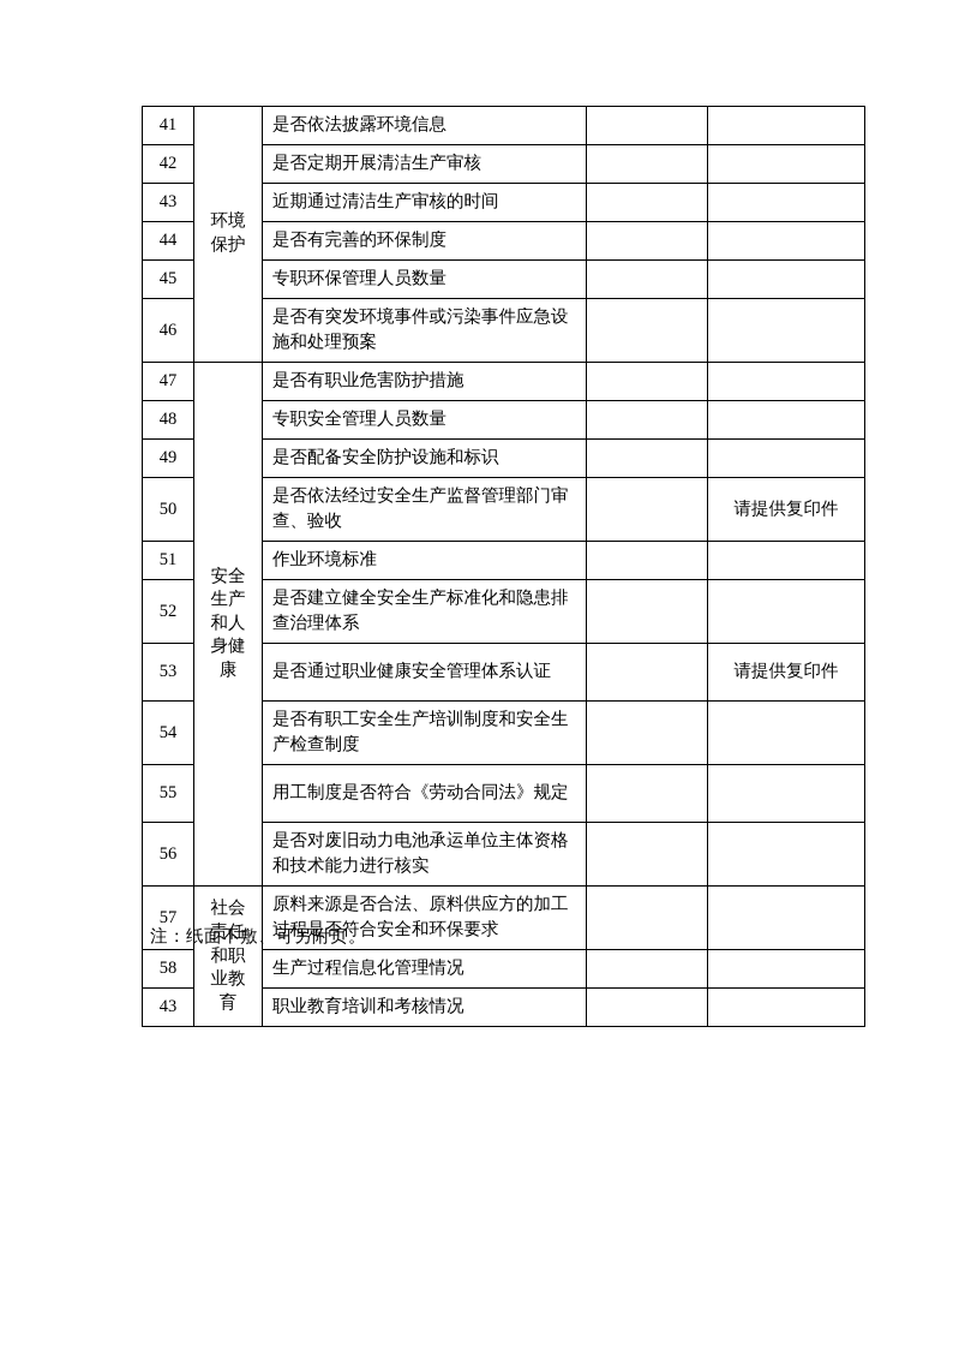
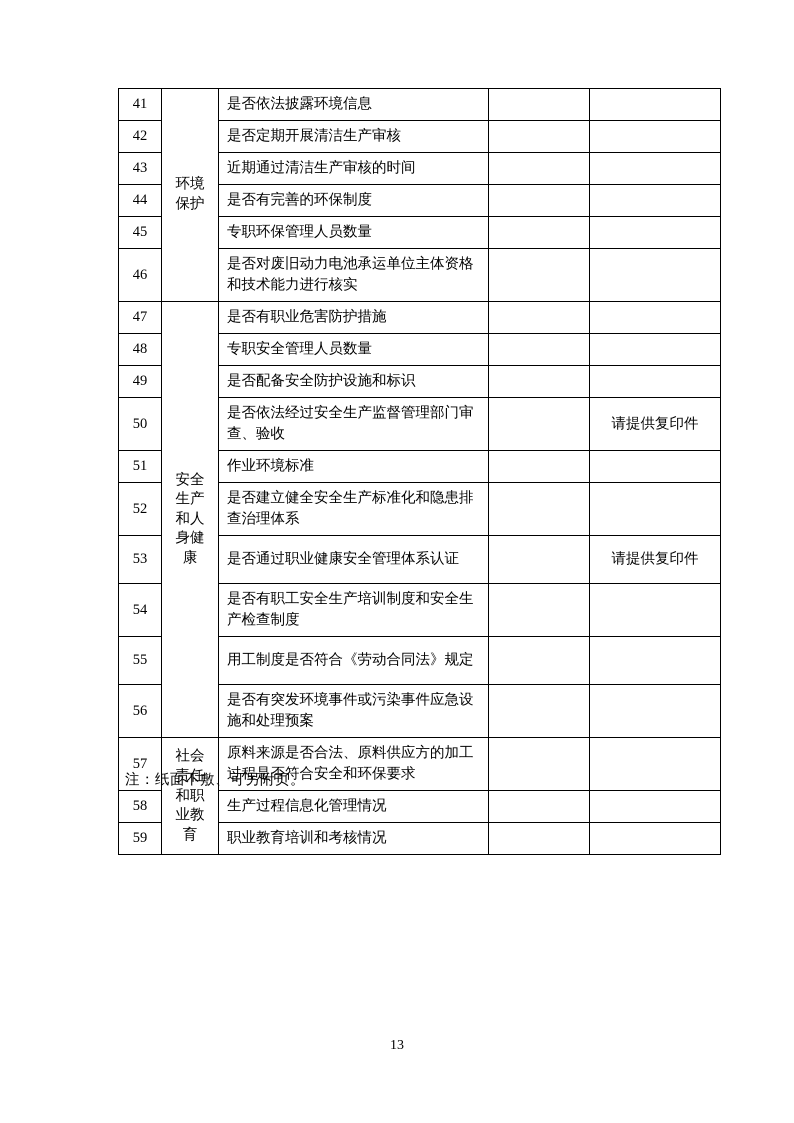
  41	环境保护	是否依法披露环境信息
  42	是否定期开展清洁生产审核
  43	近期通过清洁生产审核的时间
  44	是否有完善的环保制度
  45	专职环保管理人员数量
- 46	是否有突发环境事件或污染事件应急设施和处理预案
+ 46	是否对废旧动力电池承运单位主体资格和技术能力进行核实
  47	安全生产和人身健康	是否有职业危害防护措施
  48	专职安全管理人员数量
  49	是否配备安全防护设施和标识
  50	是否依法经过安全生产监督管理部门审查、验收		请提供复印件
  51	作业环境标准
  52	是否建立健全安全生产标准化和隐患排查治理体系
  53	是否通过职业健康安全管理体系认证		请提供复印件
  54	是否有职工安全生产培训制度和安全生产检查制度
  55	用工制度是否符合《劳动合同法》规定
- 56	是否对废旧动力电池承运单位主体资格和技术能力进行核实
+ 56	是否有突发环境事件或污染事件应急设施和处理预案
  57	社会责任和职业教育	原料来源是否合法、原料供应方的加工过程是否符合安全和环保要求
  58	生产过程信息化管理情况
- 43	职业教育培训和考核情况
+ 59	职业教育培训和考核情况
  注：纸面不敷、可另附页。
+ 13
